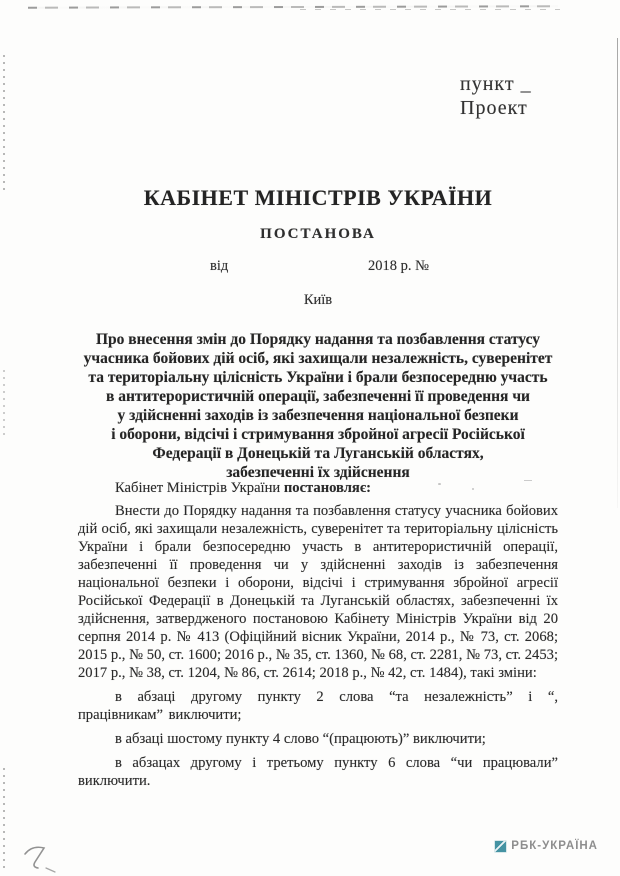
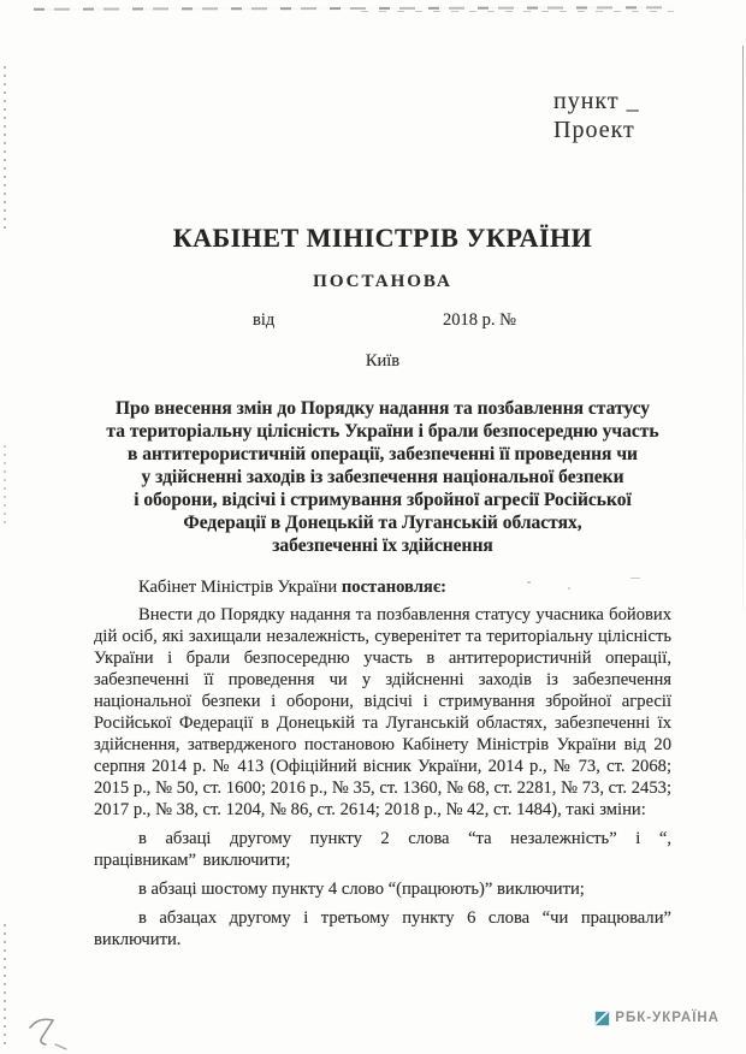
  пункт _
  Проект
  КАБІНЕТ МІНІСТРІВ УКРАЇНИ
  ПОСТАНОВА
  від
  2018 р. №
  Київ
  Про внесення змін до Порядку надання та позбавлення статусу
- учасника бойових дій осіб, які захищали незалежність, суверенітет
  та територіальну цілісність України і брали безпосередню участь
  в антитерористичній операції, забезпеченні її проведення чи
  у здійсненні заходів із забезпечення національної безпеки
  і оборони, відсічі і стримування збройної агресії Російської
  Федерації в Донецькій та Луганській областях,
  забезпеченні їх здійснення
  Кабінет Міністрів України постановляє:
  Внести до Порядку надання та позбавлення статусу учасника бойових дій осіб, які захищали незалежність, суверенітет та територіальну цілісність України і брали безпосередню участь в антитерористичній операції, забезпеченні її проведення чи у здійсненні заходів із забезпечення національної безпеки і оборони, відсічі і стримування збройної агресії Російської Федерації в Донецькій та Луганській областях, забезпеченні їх здійснення, затвердженого постановою Кабінету Міністрів України від 20 серпня 2014 р. № 413 (Офіційний вісник України, 2014 р., № 73, ст. 2068; 2015 р., № 50, ст. 1600; 2016 р., № 35, ст. 1360, № 68, ст. 2281, № 73, ст. 2453; 2017 р., № 38, ст. 1204, № 86, ст. 2614; 2018 р., № 42, ст. 1484), такі зміни:
  в абзаці другому пункту 2 слова “та незалежність” і “, працівникам” виключити;
  в абзаці шостому пункту 4 слово “(працюють)” виключити;
  в абзацах другому і третьому пункту 6 слова “чи працювали” виключити.
  РБК-УКРАЇНА
